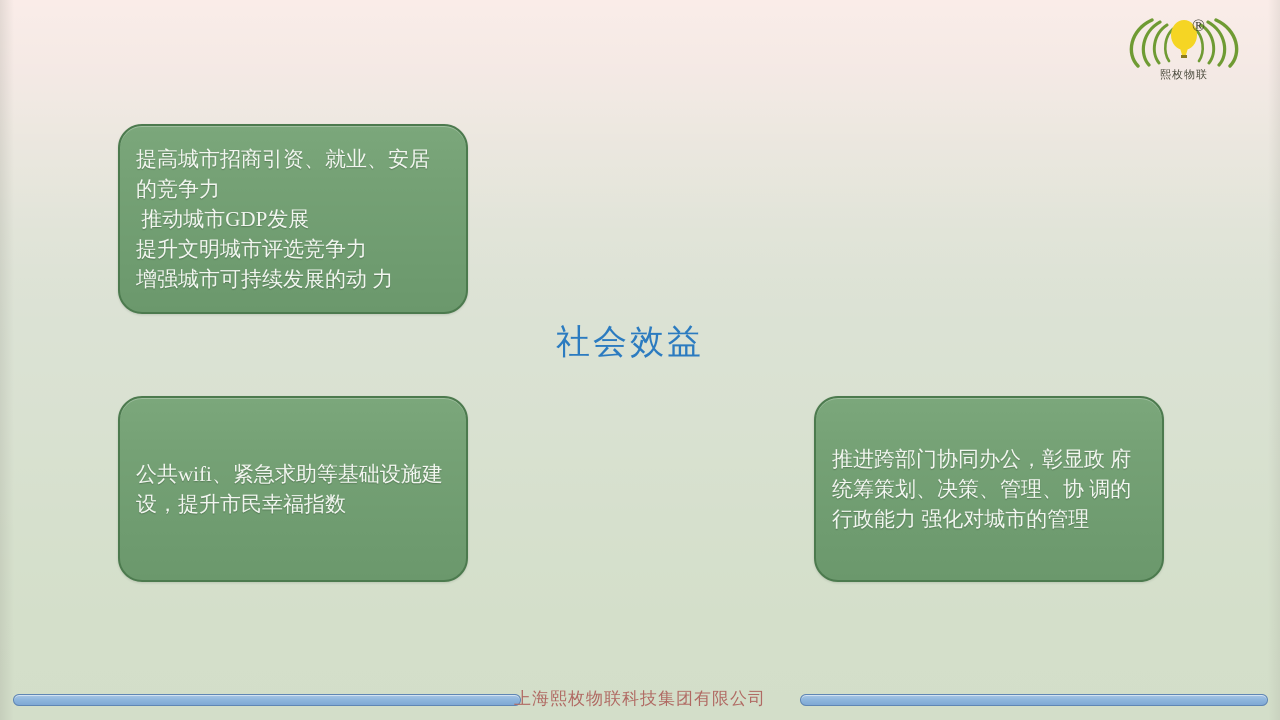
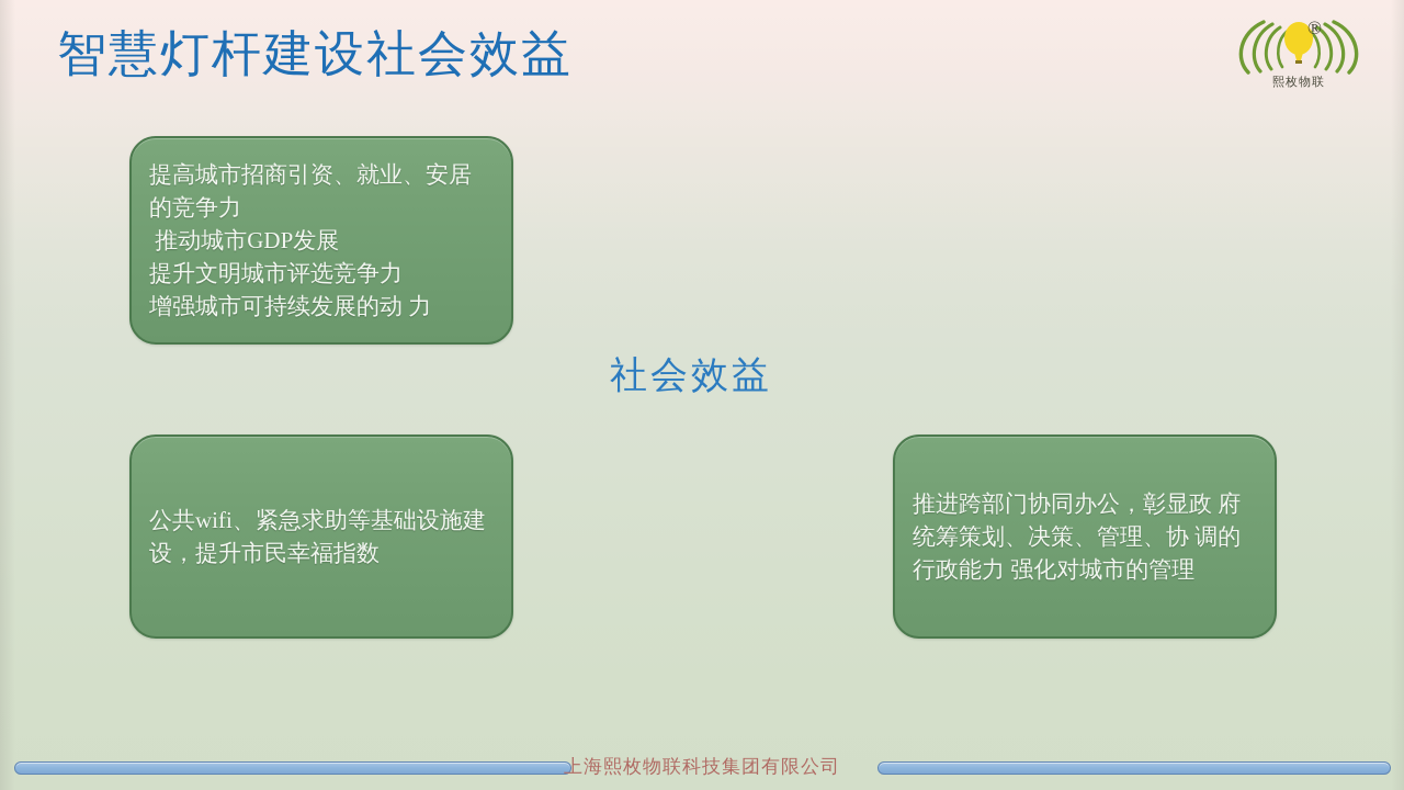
+ 智慧灯杆建设社会效益
  ®
  熙枚物联
  提高城市招商引资、就业、安居的竞争力
  推动城市GDP发展
  提升文明城市评选竞争力
  增强城市可持续发展的动 力
  公共wifi、紧急求助等基础设施建设，提升市民幸福指数
  推进跨部门协同办公，彰显政 府统筹策划、决策、管理、协 调的行政能力 强化对城市的管理
  社会效益
  上海熙枚物联科技集团有限公司
